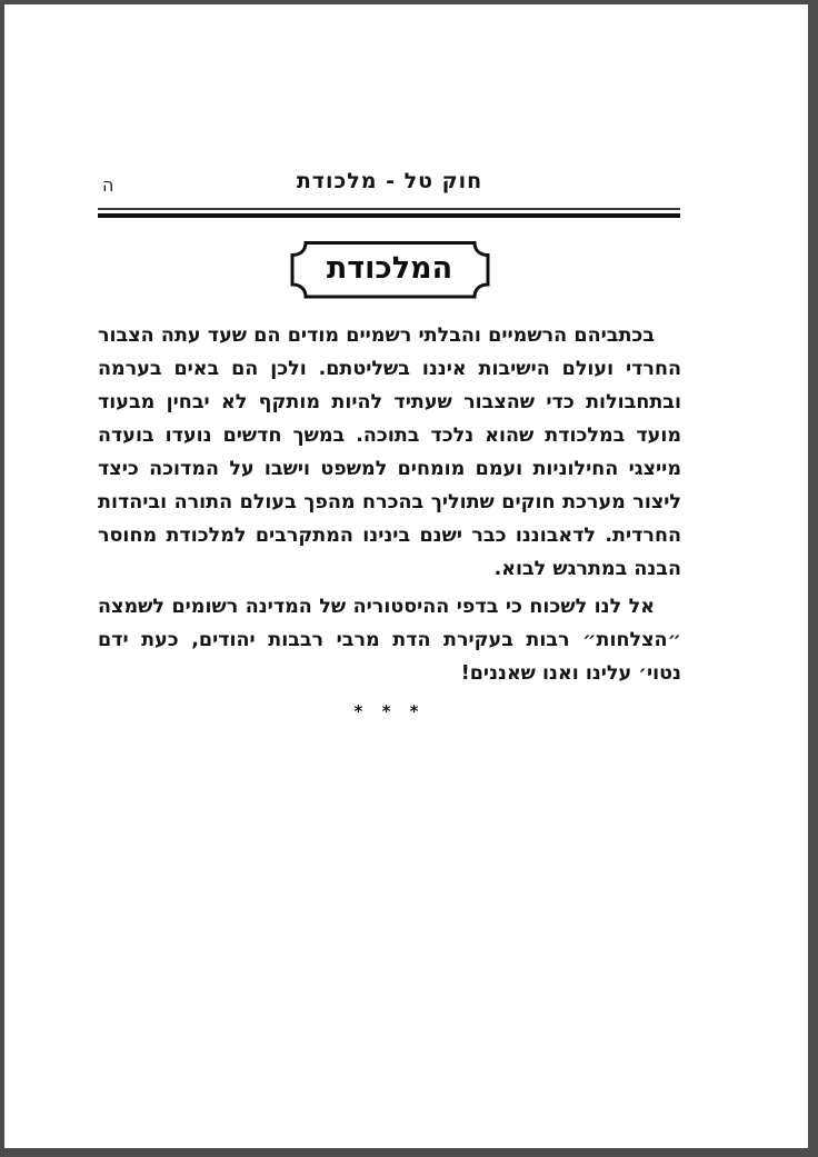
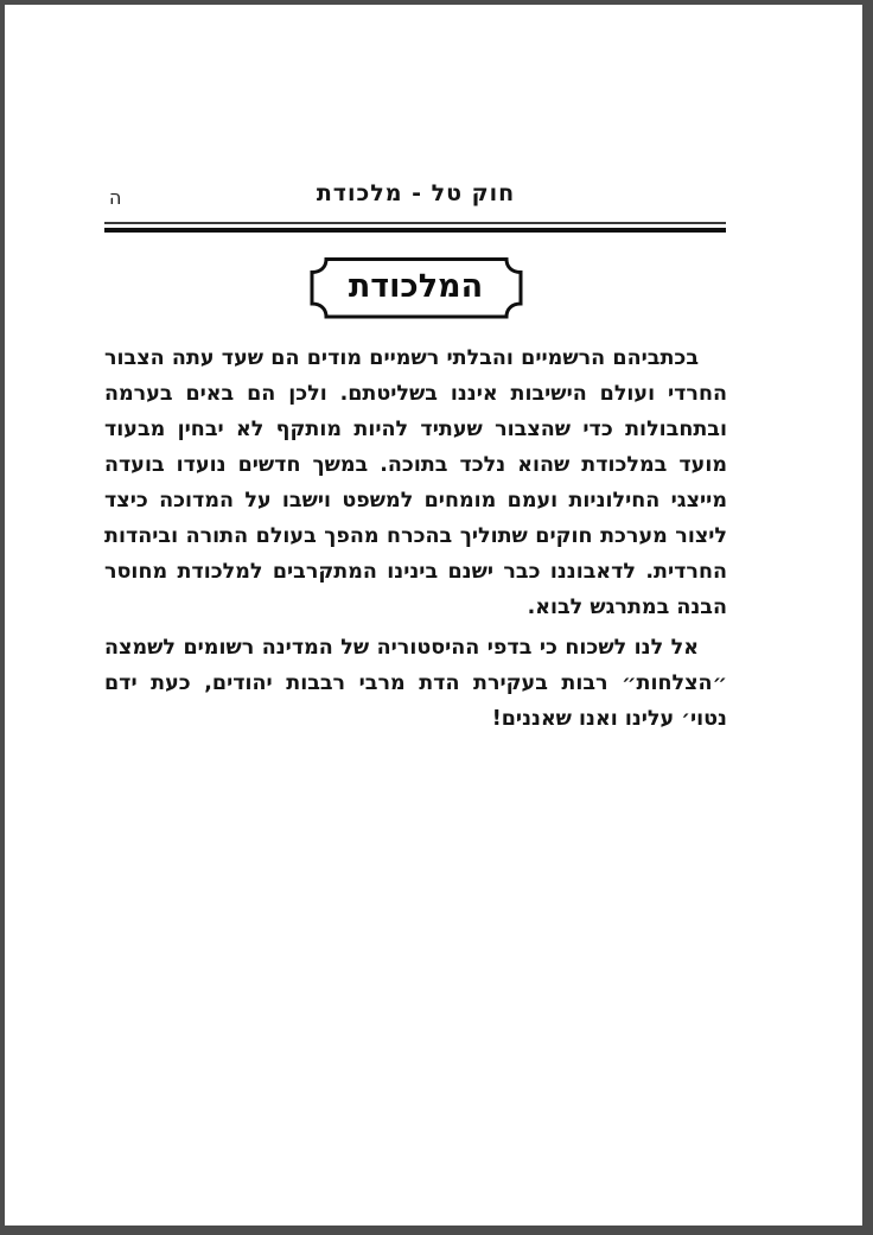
  ה
  חוק טל - מלכודת
  המלכודת
  בכתביהם הרשמיים והבלתי רשמיים מודים הם שעד עתה הצבור החרדי ועולם הישיבות איננו בשליטתם. ולכן הם באים בערמה ובתחבולות כדי שהצבור שעתיד להיות מותקף לא יבחין מבעוד מועד במלכודת שהוא נלכד בתוכה. במשך חדשים נועדו בועדה מייצגי החילוניות ועמם מומחים למשפט וישבו על המדוכה כיצד ליצור מערכת חוקים שתוליך בהכרח מהפך בעולם התורה וביהדות החרדית. לדאבוננו כבר ישנם בינינו המתקרבים למלכודת מחוסר הבנה במתרגש לבוא.
  אל לנו לשכוח כי בדפי ההיסטוריה של המדינה רשומים לשמצה ״הצלחות״ רבות בעקירת הדת מרבי רבבות יהודים, כעת ידם נטוי׳ עלינו ואנו שאננים!
- * * *
